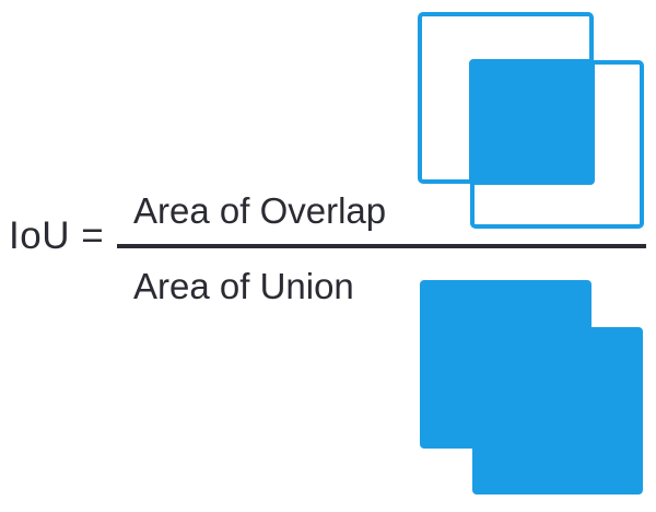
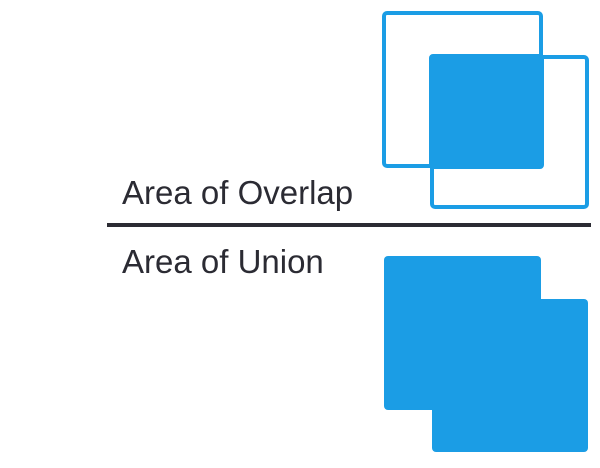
- IoU =
  Area of Overlap
  Area of Union
